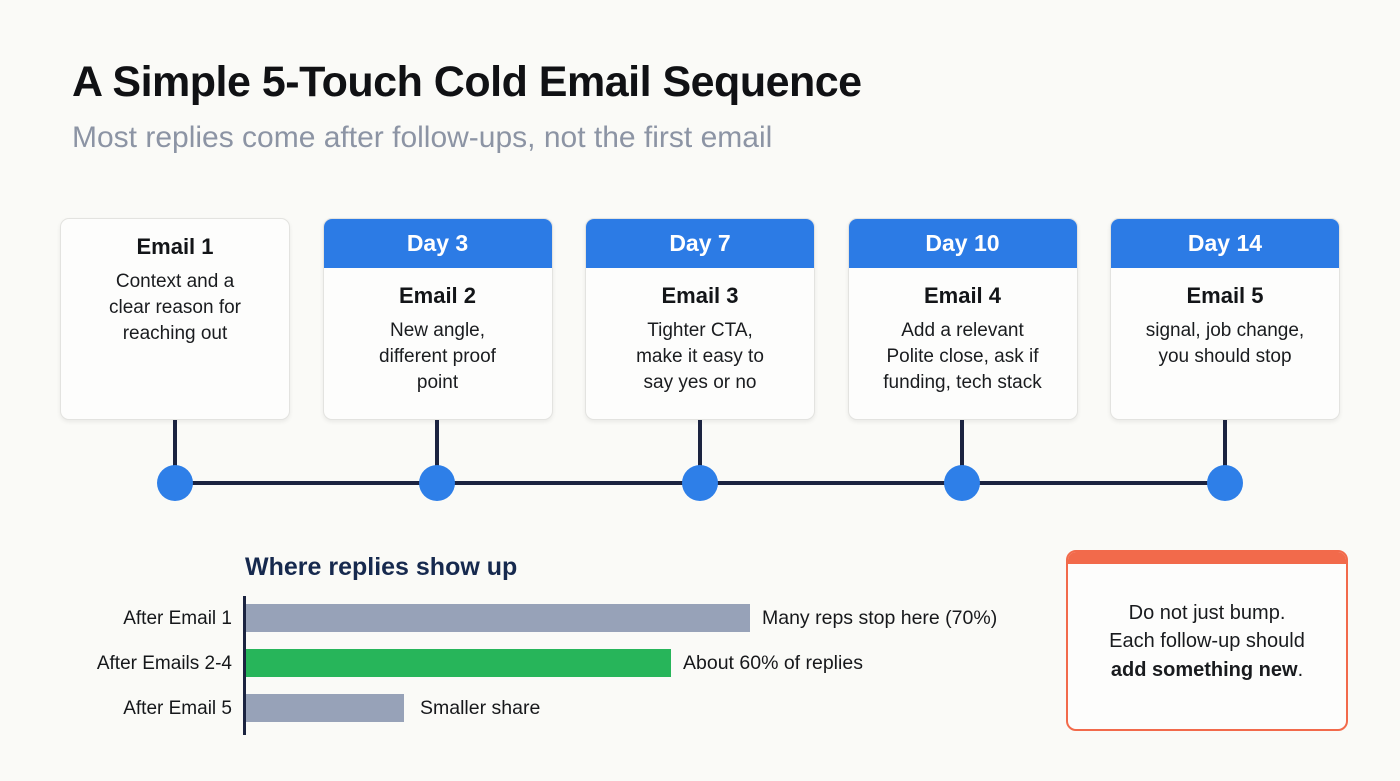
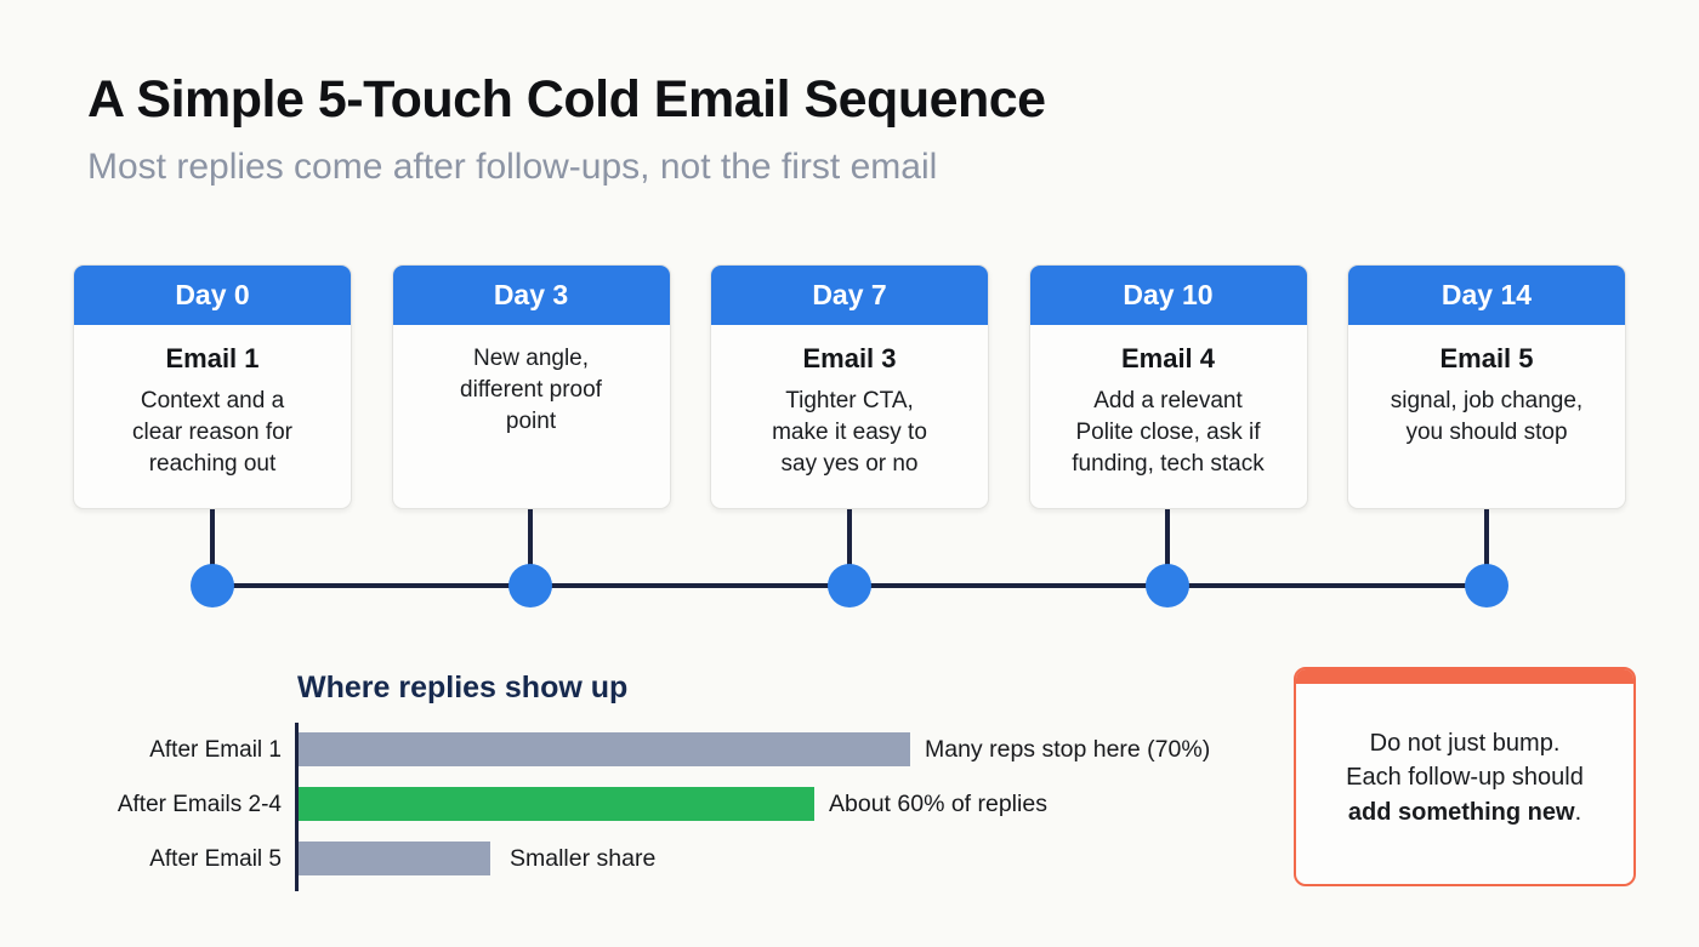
  A Simple 5-Touch Cold Email Sequence
  Most replies come after follow-ups, not the first email
+ Day 0
  Email 1
  Context and a
  clear reason for
  reaching out
  Day 3
- Email 2
  New angle,
  different proof
  point
  Day 7
  Email 3
  Tighter CTA,
  make it easy to
  say yes or no
  Day 10
  Email 4
  Add a relevant
  Polite close, ask if
  funding, tech stack
  Day 14
  Email 5
  signal, job change,
  you should stop
  Where replies show up
  After Email 1
  After Emails 2-4
  After Email 5
  Many reps stop here (70%)
  About 60% of replies
  Smaller share
  Do not just bump.
  Each follow-up should
  add something new.
